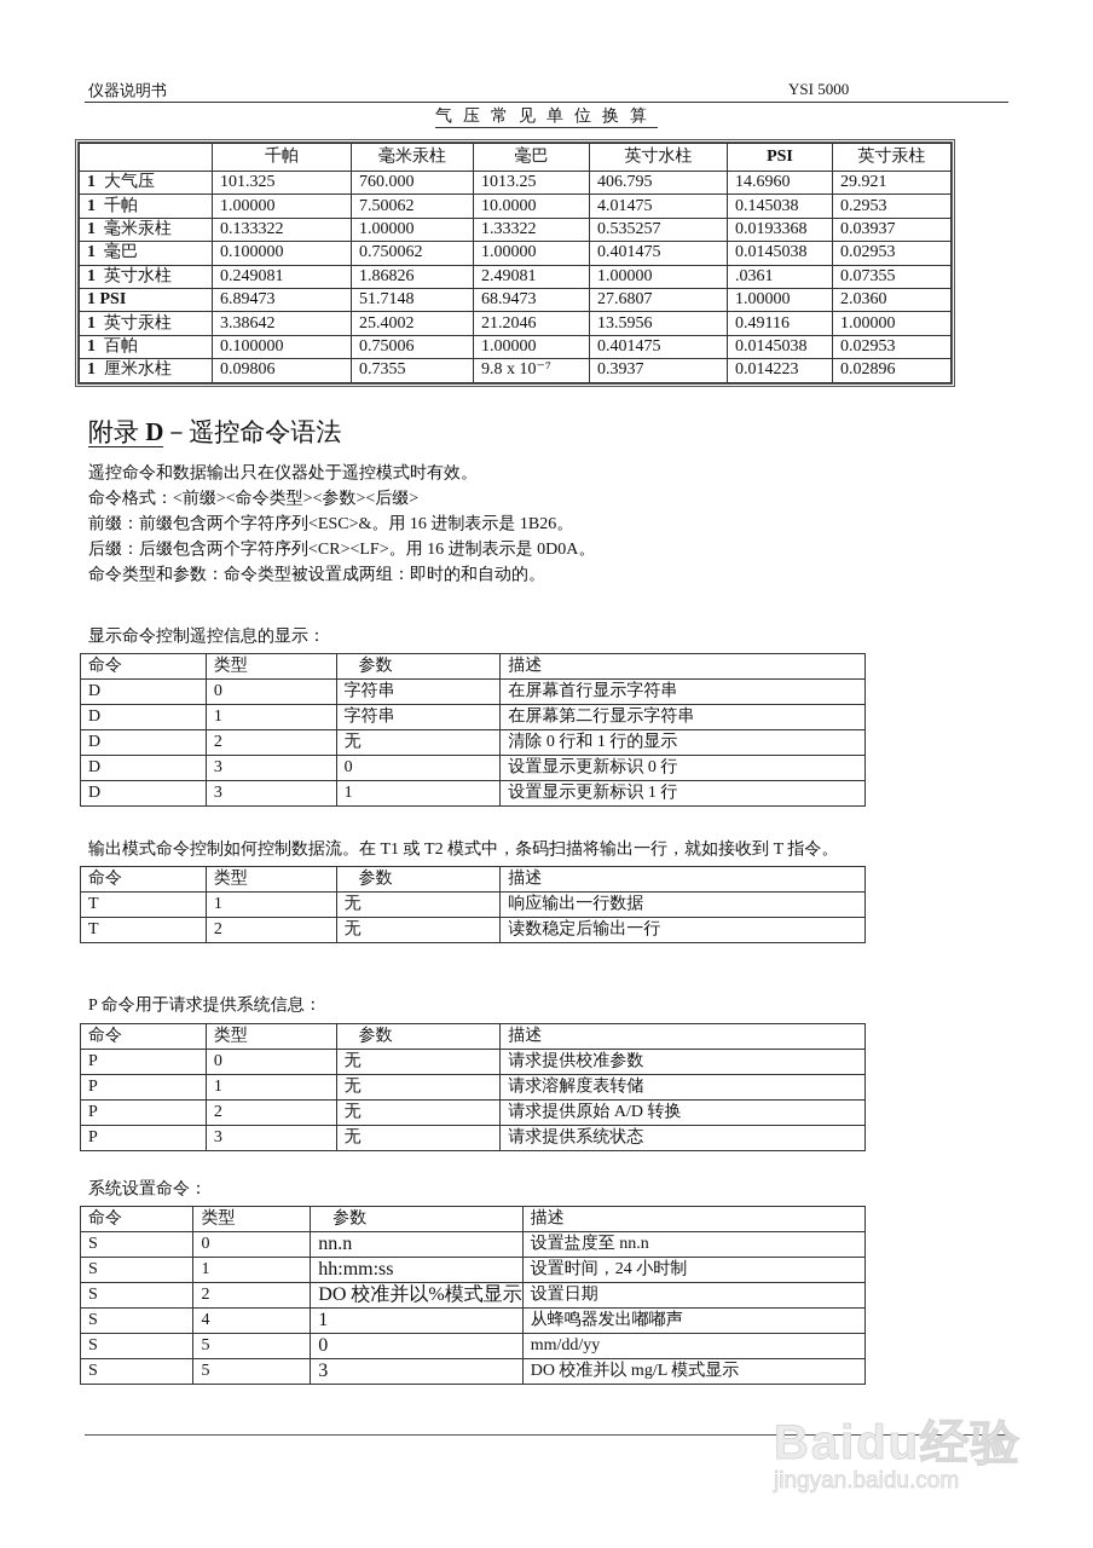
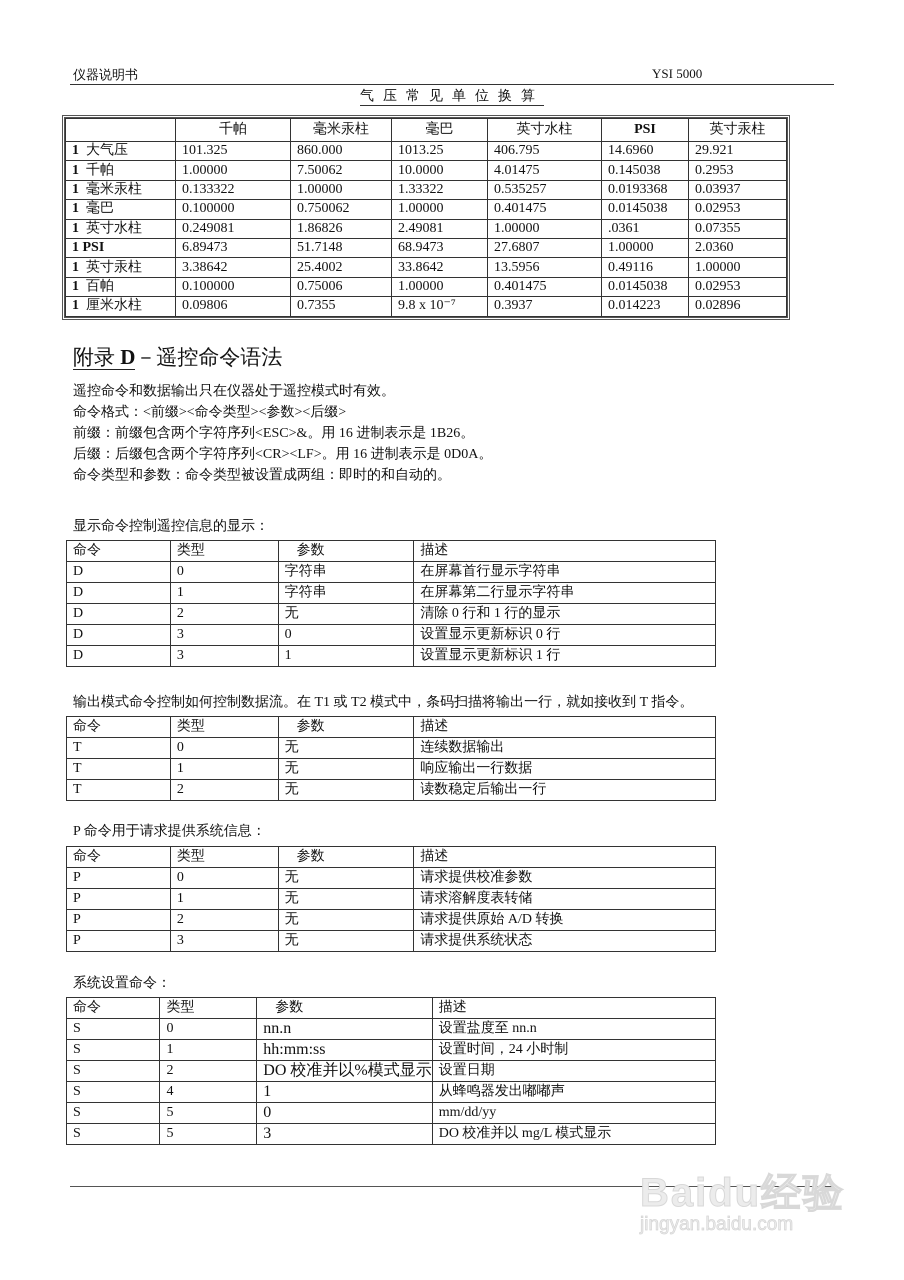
  仪器说明书
  YSI 5000
  气压常见单位换算
  	千帕	毫米汞柱	毫巴	英寸水柱	PSI	英寸汞柱
- 1 大气压	101.325	760.000	1013.25	406.795	14.6960	29.921
+ 1 大气压	101.325	860.000	1013.25	406.795	14.6960	29.921
  1 千帕	1.00000	7.50062	10.0000	4.01475	0.145038	0.2953
  1 毫米汞柱	0.133322	1.00000	1.33322	0.535257	0.0193368	0.03937
  1 毫巴	0.100000	0.750062	1.00000	0.401475	0.0145038	0.02953
  1 英寸水柱	0.249081	1.86826	2.49081	1.00000	.0361	0.07355
  1 PSI	6.89473	51.7148	68.9473	27.6807	1.00000	2.0360
- 1 英寸汞柱	3.38642	25.4002	21.2046	13.5956	0.49116	1.00000
+ 1 英寸汞柱	3.38642	25.4002	33.8642	13.5956	0.49116	1.00000
  1 百帕	0.100000	0.75006	1.00000	0.401475	0.0145038	0.02953
  1 厘米水柱	0.09806	0.7355	9.8 x 10⁻⁷	0.3937	0.014223	0.02896
  附录 D－遥控命令语法
  遥控命令和数据输出只在仪器处于遥控模式时有效。
  命令格式：<前缀><命令类型><参数><后缀>
  前缀：前缀包含两个字符序列<ESC>&。用 16 进制表示是 1B26。
  后缀：后缀包含两个字符序列<CR><LF>。用 16 进制表示是 0D0A。
  命令类型和参数：命令类型被设置成两组：即时的和自动的。
  显示命令控制遥控信息的显示：
  命令	类型	参数	描述
  D	0	字符串	在屏幕首行显示字符串
  D	1	字符串	在屏幕第二行显示字符串
  D	2	无	清除 0 行和 1 行的显示
  D	3	0	设置显示更新标识 0 行
  D	3	1	设置显示更新标识 1 行
  输出模式命令控制如何控制数据流。在 T1 或 T2 模式中，条码扫描将输出一行，就如接收到 T 指令。
  命令	类型	参数	描述
+ T	0	无	连续数据输出
  T	1	无	响应输出一行数据
  T	2	无	读数稳定后输出一行
  P 命令用于请求提供系统信息：
  命令	类型	参数	描述
  P	0	无	请求提供校准参数
  P	1	无	请求溶解度表转储
  P	2	无	请求提供原始 A/D 转换
  P	3	无	请求提供系统状态
  系统设置命令：
  命令	类型	参数	描述
  S	0	nn.n	设置盐度至 nn.n
  S	1	hh:mm:ss	设置时间，24 小时制
  S	2	DO 校准并以%模式显示	设置日期
  S	4	1	从蜂鸣器发出嘟嘟声
  S	5	0	mm/dd/yy
  S	5	3	DO 校准并以 mg/L 模式显示
  Baidu经验
  jingyan.baidu.com
